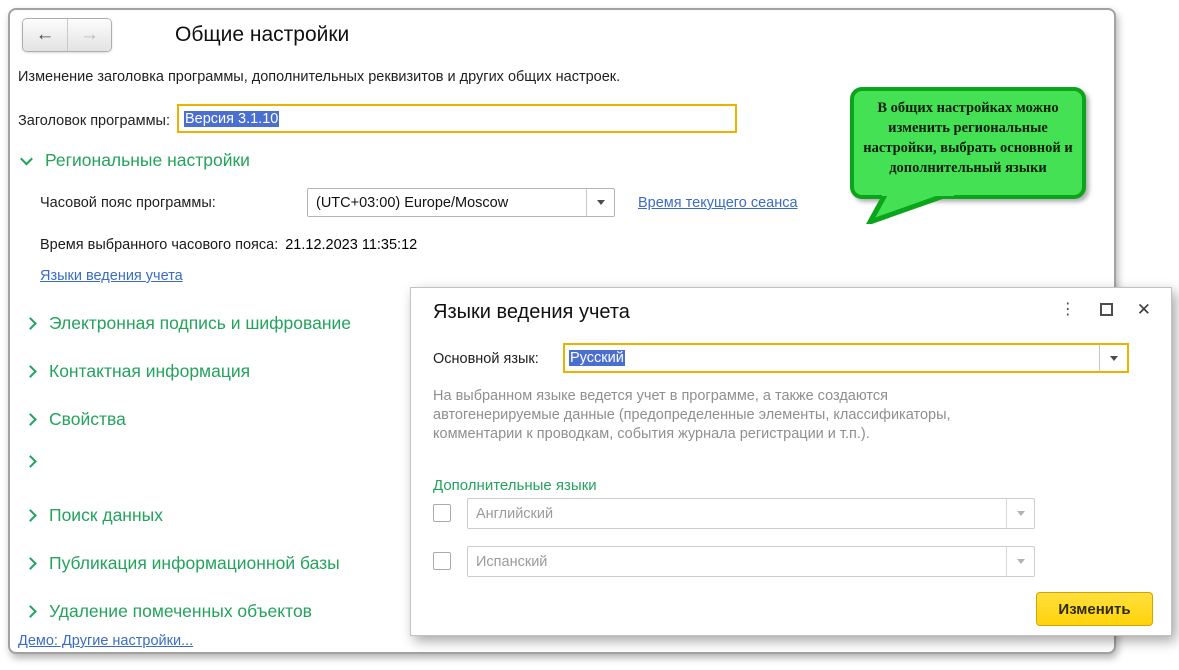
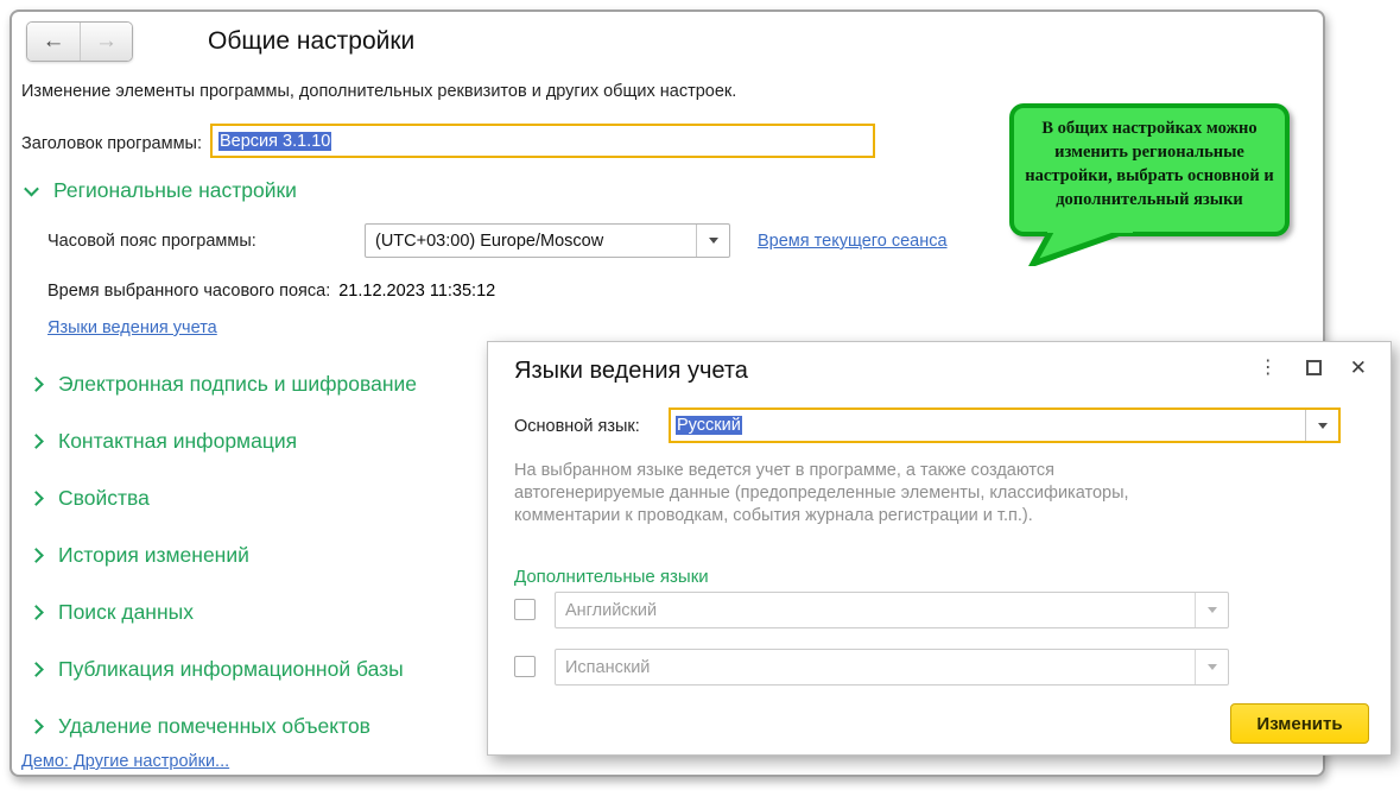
  ←
  →
  Общие настройки
- Изменение заголовка программы, дополнительных реквизитов и других общих настроек.
+ Изменение элементы программы, дополнительных реквизитов и других общих настроек.
  Заголовок программы:
  Версия 3.1.10
  Региональные настройки
  Часовой пояс программы:
  (UTC+03:00) Europe/Moscow
  Время текущего сеанса
  Время выбранного часового пояса: 21.12.2023 11:35:12
  Языки ведения учета
  Электронная подпись и шифрование
  Контактная информация
  Свойства
+ История изменений
  Поиск данных
  Публикация информационной базы
  Удаление помеченных объектов
  Демо: Другие настройки...
  В общих настройках можно изменить региональные настройки, выбрать основной и дополнительный языки
  Языки ведения учета
  ⋮
  ✕
  Основной язык:
  Русский
  На выбранном языке ведется учет в программе, а также создаются автогенерируемые данные (предопределенные элементы, классификаторы, комментарии к проводкам, события журнала регистрации и т.п.).
  Дополнительные языки
  Английский
  Испанский
  Изменить
